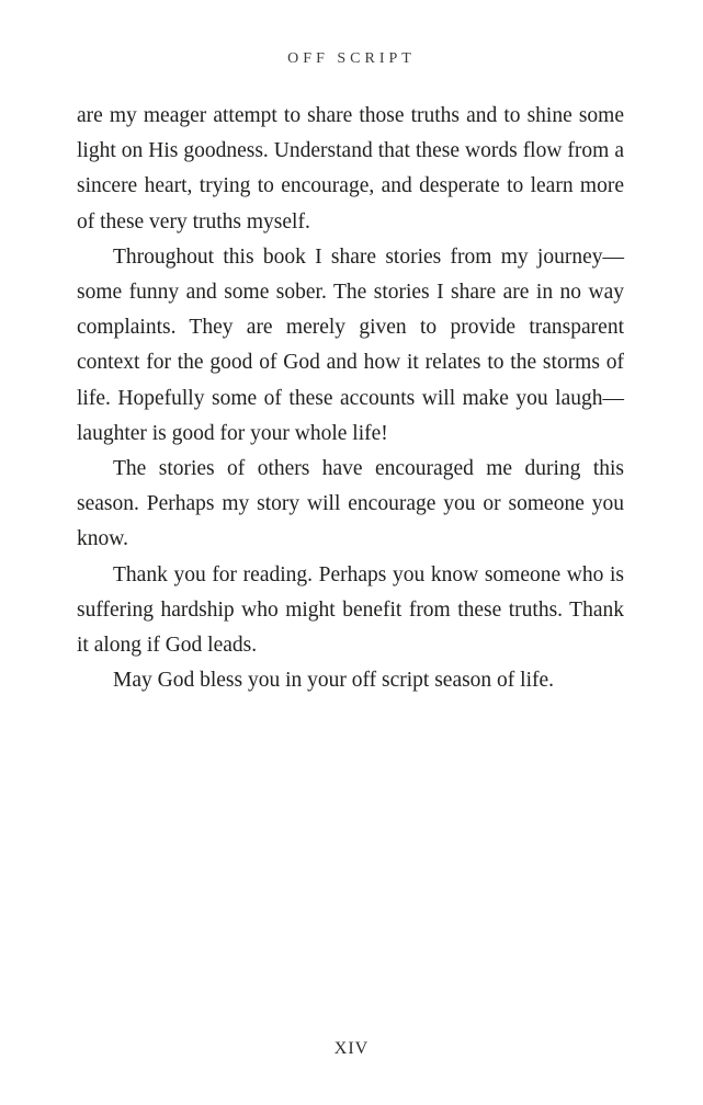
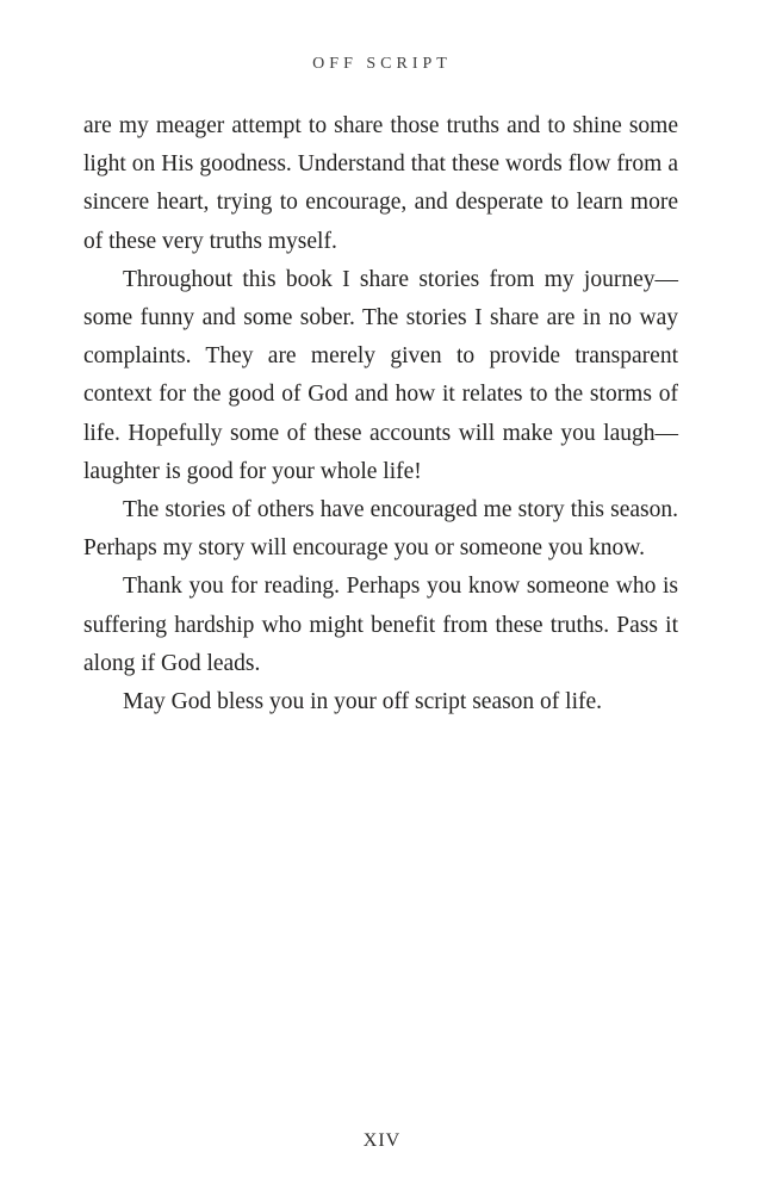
  OFF SCRIPT
  are my meager attempt to share those truths and to shine some light on His goodness. Understand that these words flow from a sincere heart, trying to encourage, and desperate to learn more of these very truths myself.
  Throughout this book I share stories from my journey—some funny and some sober. The stories I share are in no way complaints. They are merely given to provide transparent context for the good of God and how it relates to the storms of life. Hopefully some of these accounts will make you laugh—laughter is good for your whole life!
- The stories of others have encouraged me during this season. Perhaps my story will encourage you or someone you know.
+ The stories of others have encouraged me story this season. Perhaps my story will encourage you or someone you know.
- Thank you for reading. Perhaps you know someone who is suffering hardship who might benefit from these truths. Thank it along if God leads.
+ Thank you for reading. Perhaps you know someone who is suffering hardship who might benefit from these truths. Pass it along if God leads.
  May God bless you in your off script season of life.
  XIV
